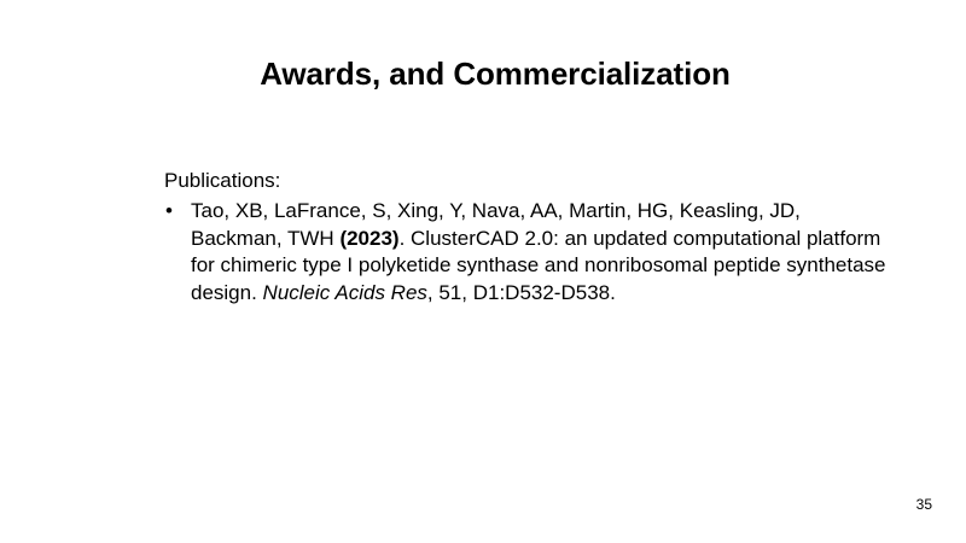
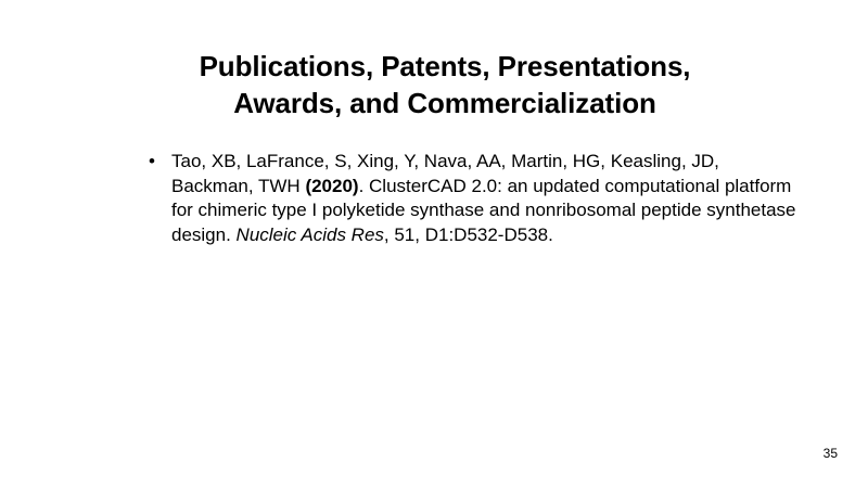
+ Publications, Patents, Presentations,
  Awards, and Commercialization
- Publications:
  •
- Tao, XB, LaFrance, S, Xing, Y, Nava, AA, Martin, HG, Keasling, JD, Backman, TWH (2023). ClusterCAD 2.0: an updated computational platform for chimeric type I polyketide synthase and nonribosomal peptide synthetase design. Nucleic Acids Res, 51, D1:D532-D538.
+ Tao, XB, LaFrance, S, Xing, Y, Nava, AA, Martin, HG, Keasling, JD, Backman, TWH (2020). ClusterCAD 2.0: an updated computational platform for chimeric type I polyketide synthase and nonribosomal peptide synthetase design. Nucleic Acids Res, 51, D1:D532-D538.
  35
